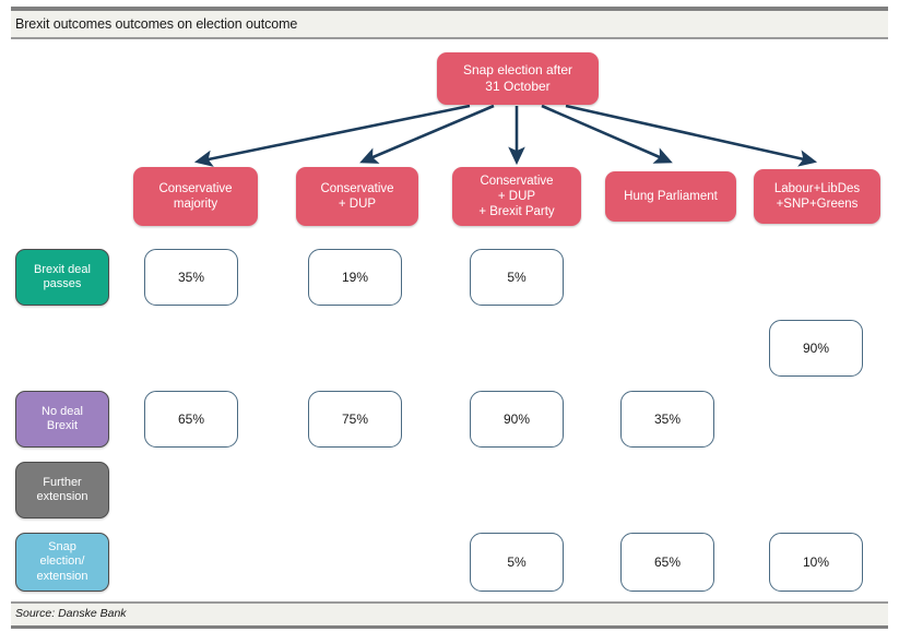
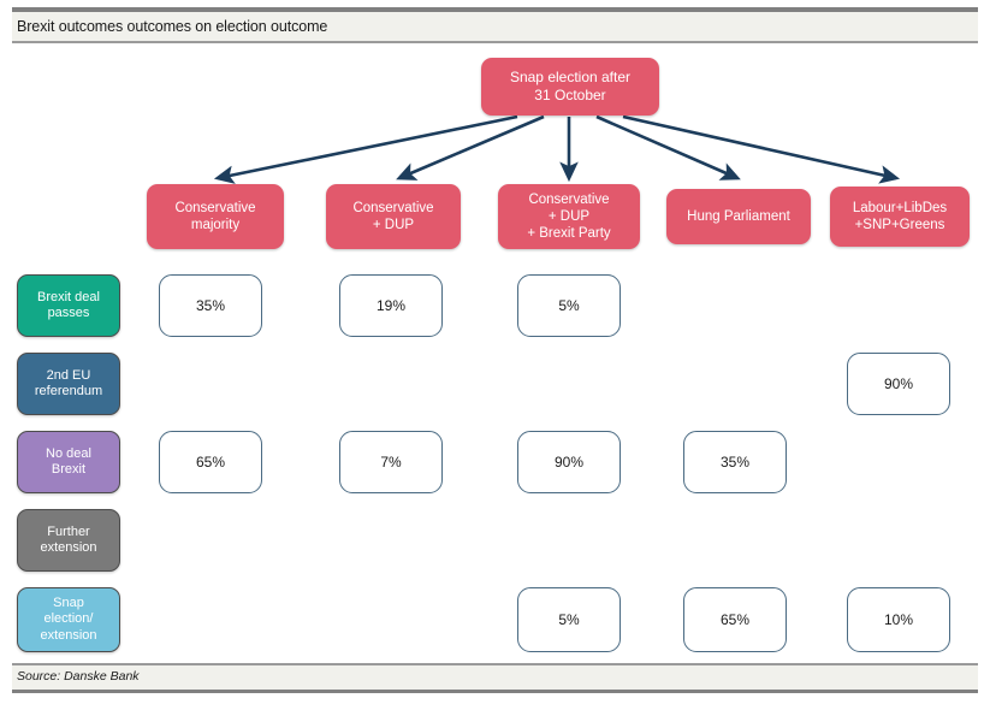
  Brexit outcomes outcomes on election outcome
  Snap election after
  31 October
  Conservative
  majority
  Conservative
  + DUP
  Conservative
  + DUP
  + Brexit Party
  Hung Parliament
  Labour+LibDes
  +SNP+Greens
  Brexit deal
  passes
+ 2nd EU
+ referendum
  No deal
  Brexit
  Further
  extension
  Snap
  election/
  extension
  35%
  19%
  5%
  90%
  65%
- 75%
+ 7%
  90%
  35%
  5%
  65%
  10%
  Source: Danske Bank
